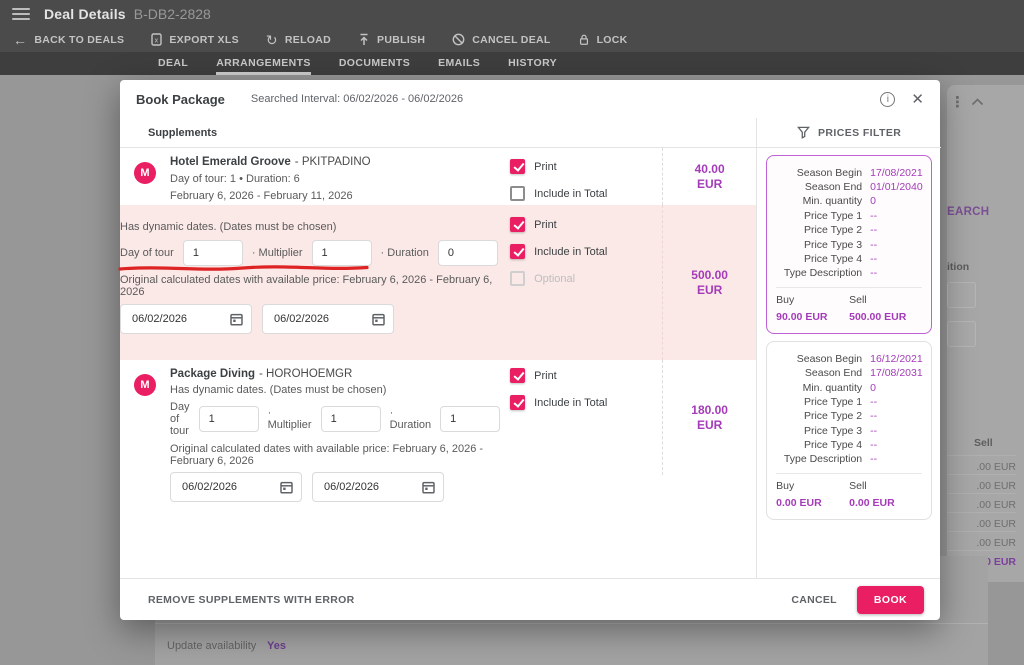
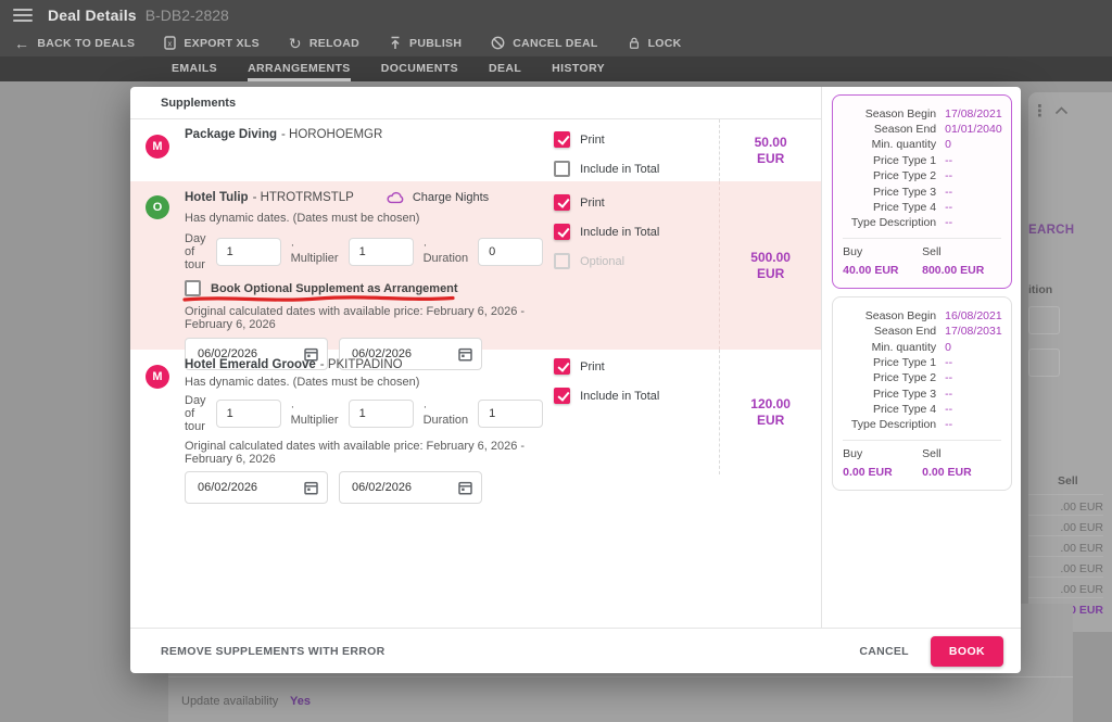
  Deal Details
  B-DB2-2828
  ←
  BACK TO DEALS
  EXPORT XLS
  ↻
  RELOAD
  PUBLISH
  CANCEL DEAL
  LOCK
- DEAL
+ EMAILS
  ARRANGEMENTS
  DOCUMENTS
- EMAILS
+ DEAL
  HISTORY
  ⋮
  EARCH
  ition
  Sell
  .00 EUR
  .00 EUR
  .00 EUR
  .00 EUR
  .00 EUR
  Update availability
  Yes
- Book Package
- Searched Interval: 06/02/2026 - 06/02/2026
- i
- ✕
  Supplements
  M
- Hotel Emerald Groove
+ Package Diving
- - PKITPADINO
+ - HOROHOEMGR
- Day of tour: 1 • Duration: 6
- February 6, 2026 - February 11, 2026
  Print
  Include in Total
- 40.00
+ 50.00
  EUR
+ O
+ Hotel Tulip
+ - HTROTRMSTLP
+ Charge Nights
  Has dynamic dates. (Dates must be chosen)
  Day of tour
  1
  · Multiplier
  1
  · Duration
  0
+ Book Optional Supplement as Arrangement
  Original calculated dates with available price: February 6, 2026 - February 6, 2026
  06/02/2026
  06/02/2026
  Print
  Include in Total
  Optional
  500.00
  EUR
  M
- Package Diving
+ Hotel Emerald Groove
- - HOROHOEMGR
+ - PKITPADINO
  Has dynamic dates. (Dates must be chosen)
  Day of tour
  1
  · Multiplier
  1
  · Duration
  1
  Original calculated dates with available price: February 6, 2026 - February 6, 2026
  06/02/2026
  06/02/2026
  Print
  Include in Total
- 180.00
+ 120.00
  EUR
- PRICES FILTER
  Season Begin
  17/08/2021
  Season End
  01/01/2040
  Min. quantity
  0
  Price Type 1
  --
  Price Type 2
  --
  Price Type 3
  --
  Price Type 4
  --
  Type Description
  --
  Buy
- 90.00 EUR
+ 40.00 EUR
  Sell
- 500.00 EUR
+ 800.00 EUR
  Season Begin
- 16/12/2021
+ 16/08/2021
  Season End
  17/08/2031
  Min. quantity
  0
  Price Type 1
  --
  Price Type 2
  --
  Price Type 3
  --
  Price Type 4
  --
  Type Description
  --
  Buy
  0.00 EUR
  Sell
  0.00 EUR
  REMOVE SUPPLEMENTS WITH ERROR
  CANCEL
  BOOK
